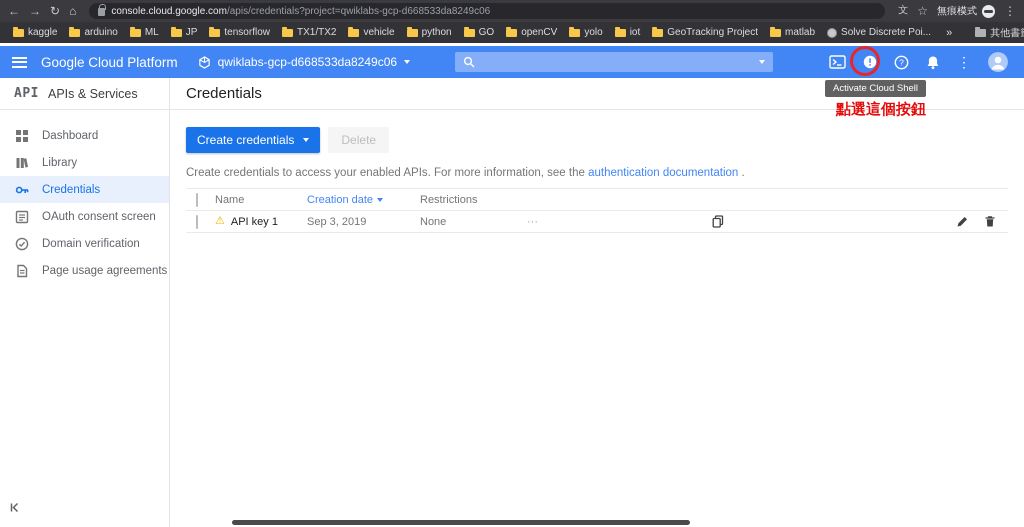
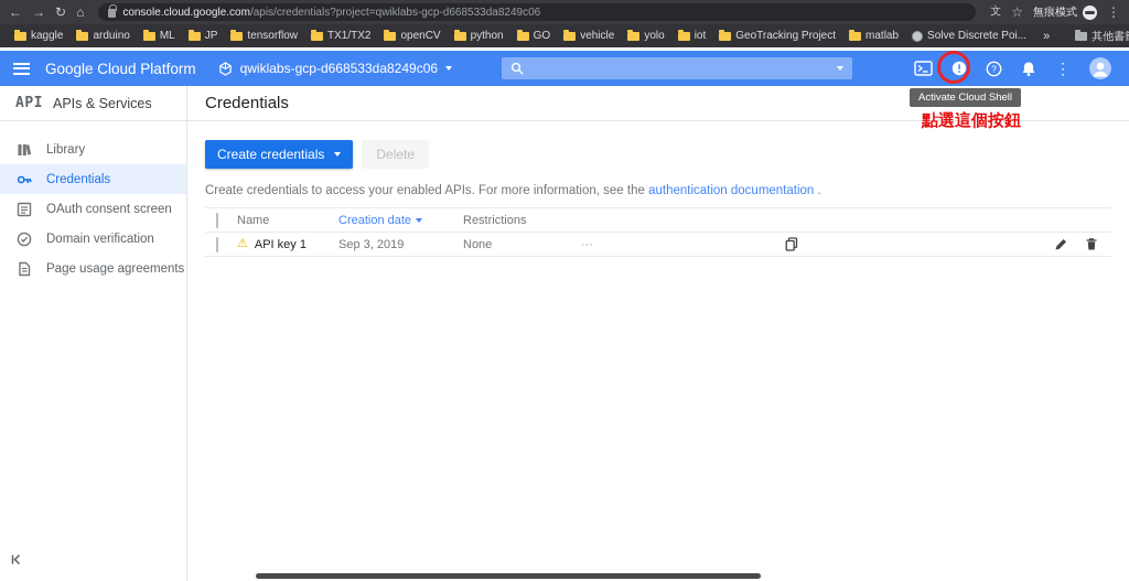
  ←
  →
  ↻
  ⌂
  console.cloud.google.com/apis/credentials?project=qwiklabs-gcp-d668533da8249c06
  文
  ☆
  無痕模式
  ⋮
  kaggle
  arduino
  ML
  JP
  tensorflow
  TX1/TX2
- vehicle
+ openCV
  python
  GO
- openCV
+ vehicle
  yolo
  iot
  GeoTracking Project
  matlab
  Solve Discrete Poi...
  »
  其他書
  Google Cloud Platform
  qwiklabs-gcp-d668533da8249c06
  ?
  ⋮
  Activate Cloud Shell
  點選這個按鈕
  API
  APIs & Services
- Dashboard
  Library
  Credentials
  OAuth consent screen
  Domain verification
  Page usage agreements
  Credentials
  Create credentials
  Delete
  Create credentials to access your enabled APIs. For more information, see the authentication documentation .
  Name
  Creation date
  Restrictions
  ⚠
  API key 1
  Sep 3, 2019
  None
  ···
